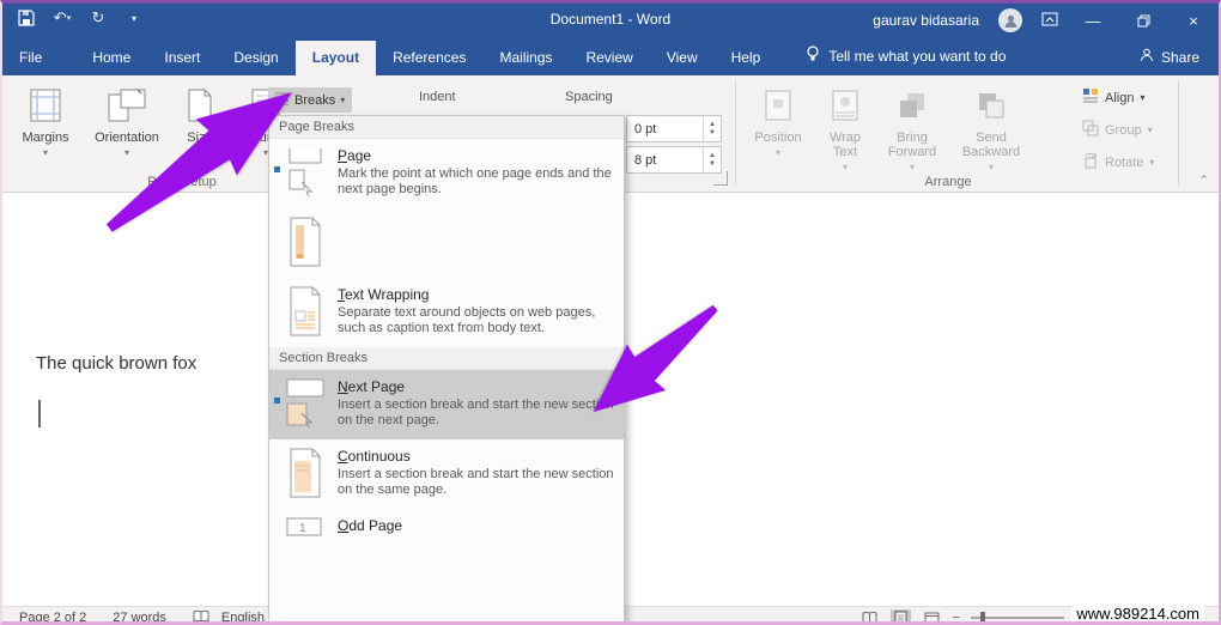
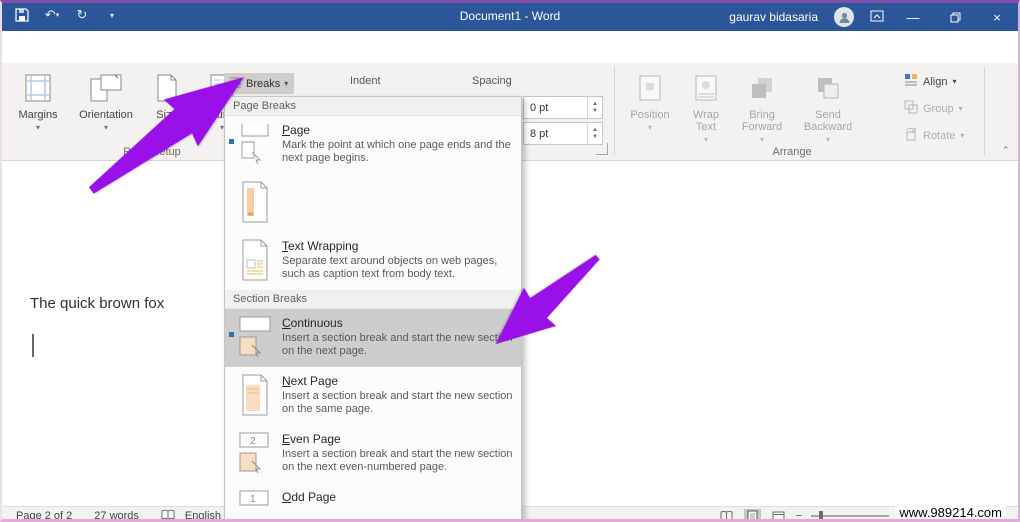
  ↶
  ↻
  ▾
  Document1 - Word
  gaurav bidasaria
  —
  ×
- File
- Home
- Insert
- Design
- Layout
- References
- Mailings
- Review
- View
- Help
- Tell me what you want to do
- Share
  Margins
  ▾
  Orientation
  ▾
  ▾
  Breaks
  ▾
  Indent
  Spacing
  0 pt
  8 pt
  Position
  ▾
  Wrap Text
  ▾
  Bring Forward
  ▾
  Send Backward
  ▾
  Align
  ▾
  Group
  ▾
  Rotate
  ▾
  Arrange
  ⌃
  The quick brown fox
  Page Breaks
  Page
  Mark the point at which one page ends and the next page begins.
  Text Wrapping
  Separate text around objects on web pages, such as caption text from body text.
  Section Breaks
- Next Page
+ Continuous
  Insert a section break and start the new sect on the next page.
- Continuous
+ Next Page
  Insert a section break and start the new section on the same page.
+ 2
+ Even Page
+ Insert a section break and start the new section on the next even-numbered page.
  1
  Odd Page
  Page 2 of 2
  27 words
  English
  −
  www.989214.com
